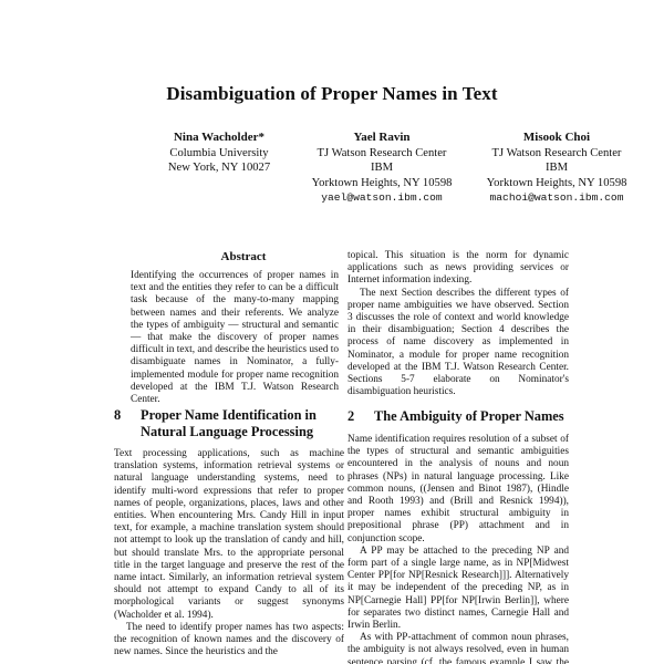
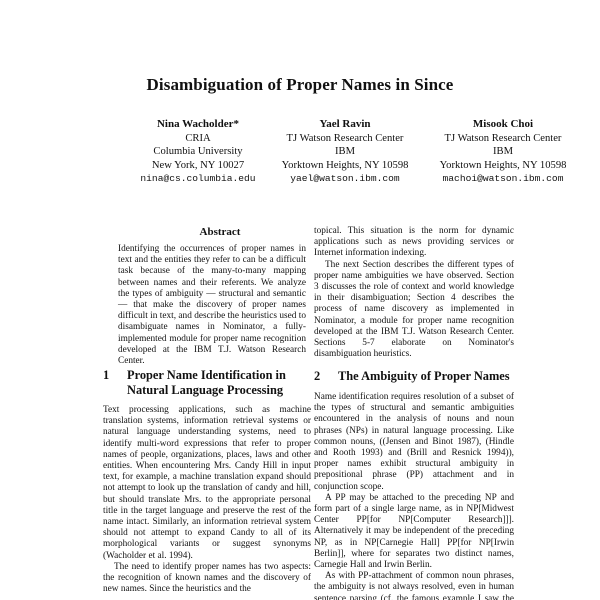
- Disambiguation of Proper Names in Text
+ Disambiguation of Proper Names in Since
  Nina Wacholder*
+ CRIA
  Columbia University
  New York, NY 10027
+ nina@cs.columbia.edu
  Yael Ravin
  TJ Watson Research Center
  IBM
  Yorktown Heights, NY 10598
  yael@watson.ibm.com
  Misook Choi
  TJ Watson Research Center
  IBM
  Yorktown Heights, NY 10598
  machoi@watson.ibm.com
  Abstract
  Identifying the occurrences of proper names in text and the entities they refer to can be a difficult task because of the many-to-many mapping between names and their referents. We analyze the types of ambiguity — structural and semantic — that make the discovery of proper names difficult in text, and describe the heuristics used to disambiguate names in Nominator, a fully-implemented module for proper name recognition developed at the IBM T.J. Watson Research Center.
- 8 Proper Name Identification in
+ 1 Proper Name Identification in
  Natural Language Processing
- Text processing applications, such as machine translation systems, information retrieval systems or natural language understanding systems, need to identify multi-word expressions that refer to proper names of people, organizations, places, laws and other entities. When encountering Mrs. Candy Hill in input text, for example, a machine translation system should not attempt to look up the translation of candy and hill, but should translate Mrs. to the appropriate personal title in the target language and preserve the rest of the name intact. Similarly, an information retrieval system should not attempt to expand Candy to all of its morphological variants or suggest synonyms (Wacholder et al. 1994).
+ Text processing applications, such as machine translation systems, information retrieval systems or natural language understanding systems, need to identify multi-word expressions that refer to proper names of people, organizations, places, laws and other entities. When encountering Mrs. Candy Hill in input text, for example, a machine translation expand should not attempt to look up the translation of candy and hill, but should translate Mrs. to the appropriate personal title in the target language and preserve the rest of the name intact. Similarly, an information retrieval system should not attempt to expand Candy to all of its morphological variants or suggest synonyms (Wacholder et al. 1994).
  The need to identify proper names has two aspects: the recognition of known names and the discovery of new names. Since the heuristics and the
  topical. This situation is the norm for dynamic applications such as news providing services or Internet information indexing.
  The next Section describes the different types of proper name ambiguities we have observed. Section 3 discusses the role of context and world knowledge in their disambiguation; Section 4 describes the process of name discovery as implemented in Nominator, a module for proper name recognition developed at the IBM T.J. Watson Research Center. Sections 5-7 elaborate on Nominator's disambiguation heuristics.
  2 The Ambiguity of Proper Names
  Name identification requires resolution of a subset of the types of structural and semantic ambiguities encountered in the analysis of nouns and noun phrases (NPs) in natural language processing. Like common nouns, ((Jensen and Binot 1987), (Hindle and Rooth 1993) and (Brill and Resnick 1994)), proper names exhibit structural ambiguity in prepositional phrase (PP) attachment and in conjunction scope.
- A PP may be attached to the preceding NP and form part of a single large name, as in NP[Midwest Center PP[for NP[Resnick Research]]]. Alternatively it may be independent of the preceding NP, as in NP[Carnegie Hall] PP[for NP[Irwin Berlin]], where for separates two distinct names, Carnegie Hall and Irwin Berlin.
+ A PP may be attached to the preceding NP and form part of a single large name, as in NP[Midwest Center PP[for NP[Computer Research]]]. Alternatively it may be independent of the preceding NP, as in NP[Carnegie Hall] PP[for NP[Irwin Berlin]], where for separates two distinct names, Carnegie Hall and Irwin Berlin.
